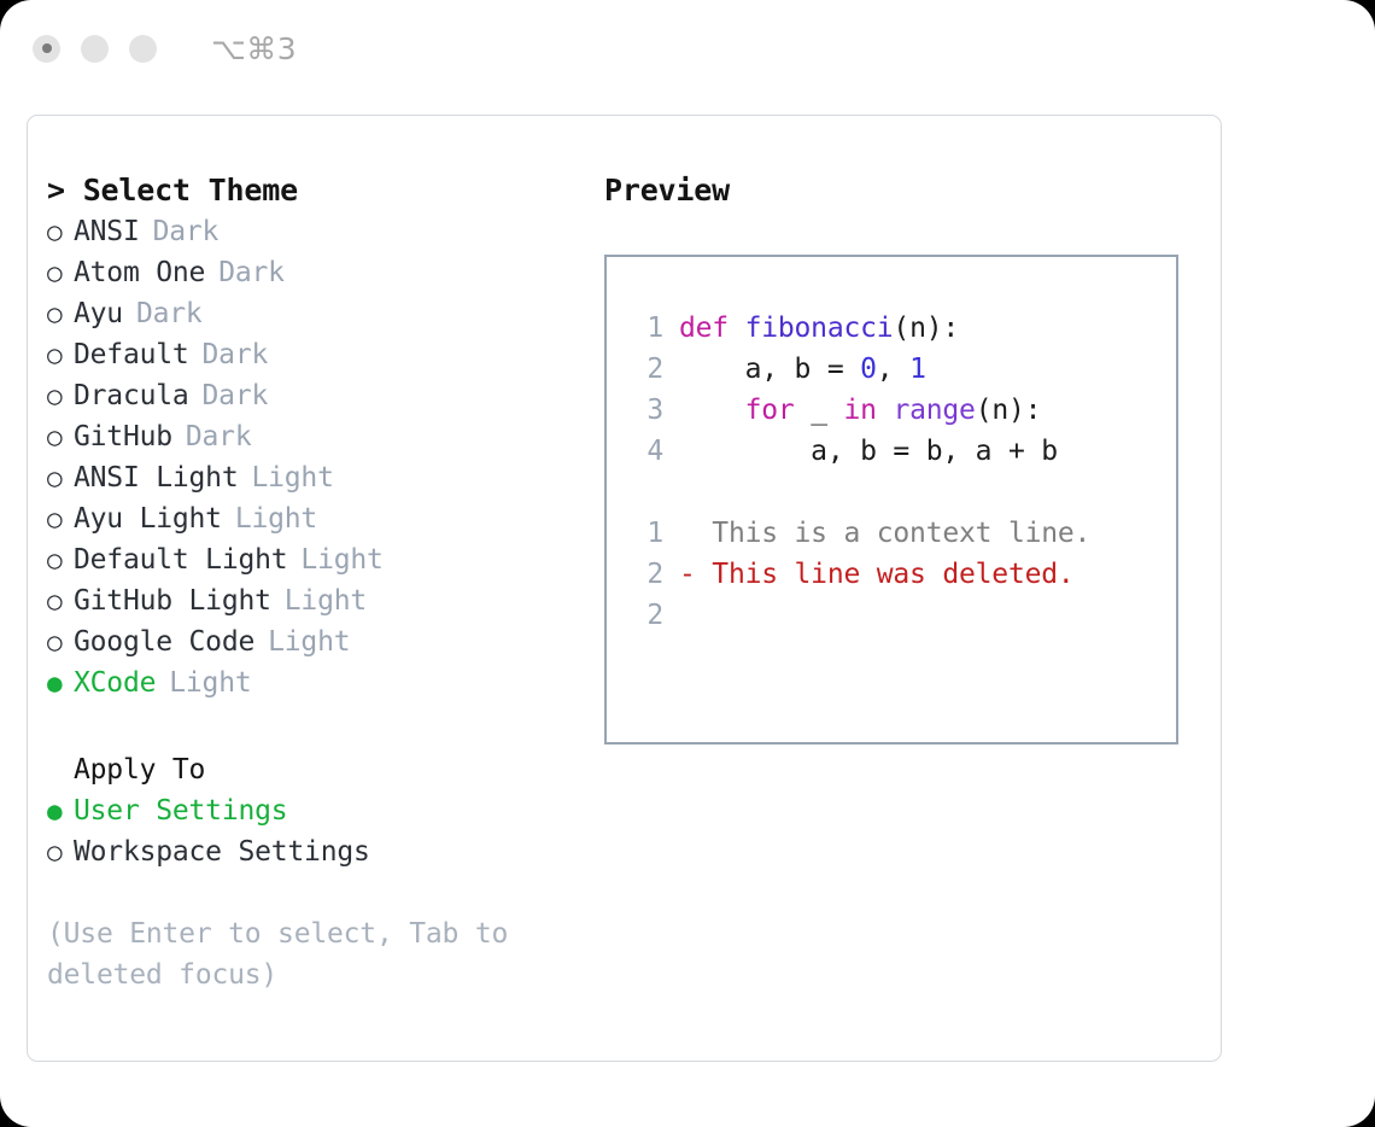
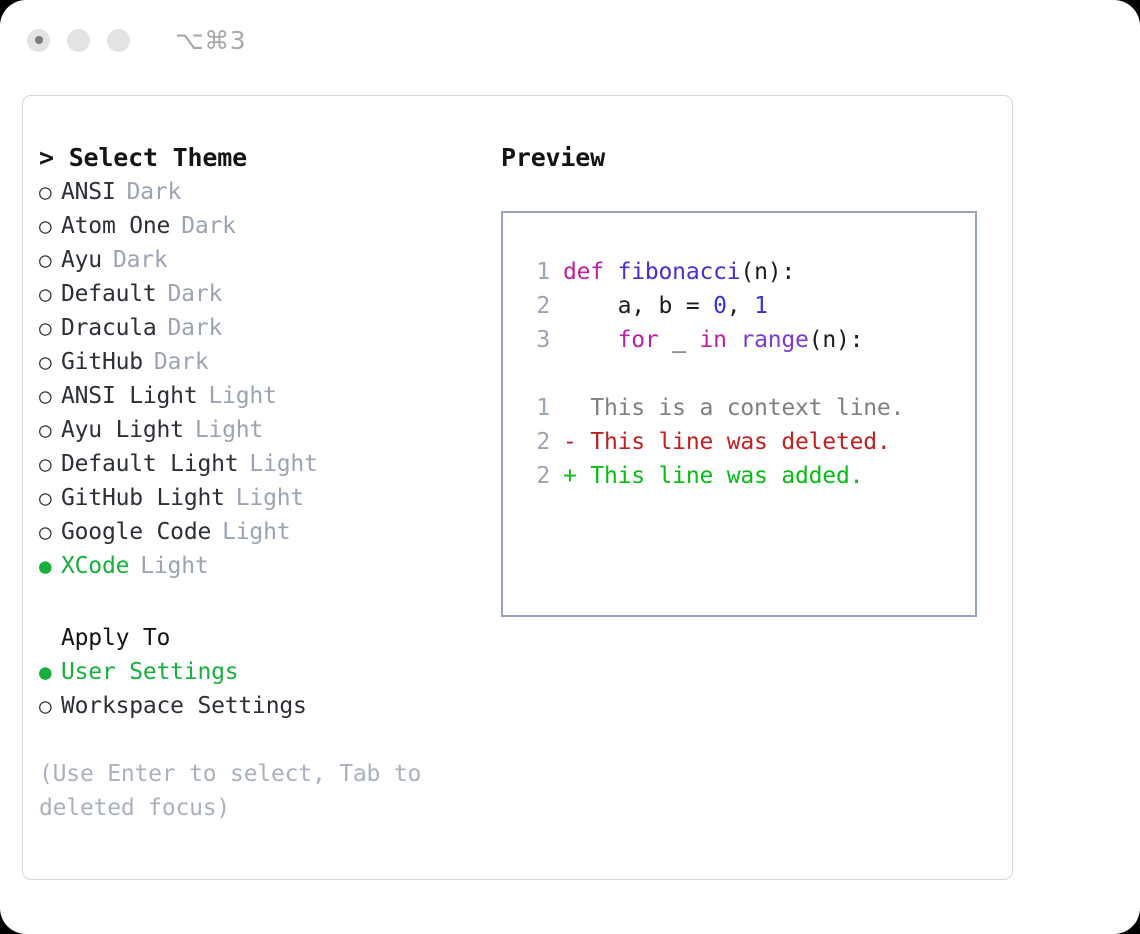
  ⌥⌘3
  > Select Theme
  ○
  ANSI
  Dark
  ○
  Atom One
  Dark
  ○
  Ayu
  Dark
  ○
  Default
  Dark
  ○
  Dracula
  Dark
  ○
  GitHub
  Dark
  ○
  ANSI Light
  Light
  ○
  Ayu Light
  Light
  ○
  Default Light
  Light
  ○
  GitHub Light
  Light
  ○
  Google Code
  Light
  ●
  XCode
  Light
  Apply To
  ●
  User Settings
  ○
  Workspace Settings
  (Use Enter to select, Tab to deleted focus)
  Preview
  1
  def
  fibonacci
  (n):
  2
  a, b =
  0
  ,
  1
  3
  for
  _
  in
  range
  (n):
- 4
- a, b = b, a + b
  1
  This is a context line.
  2
  - This line was deleted.
  2
+ + This line was added.
